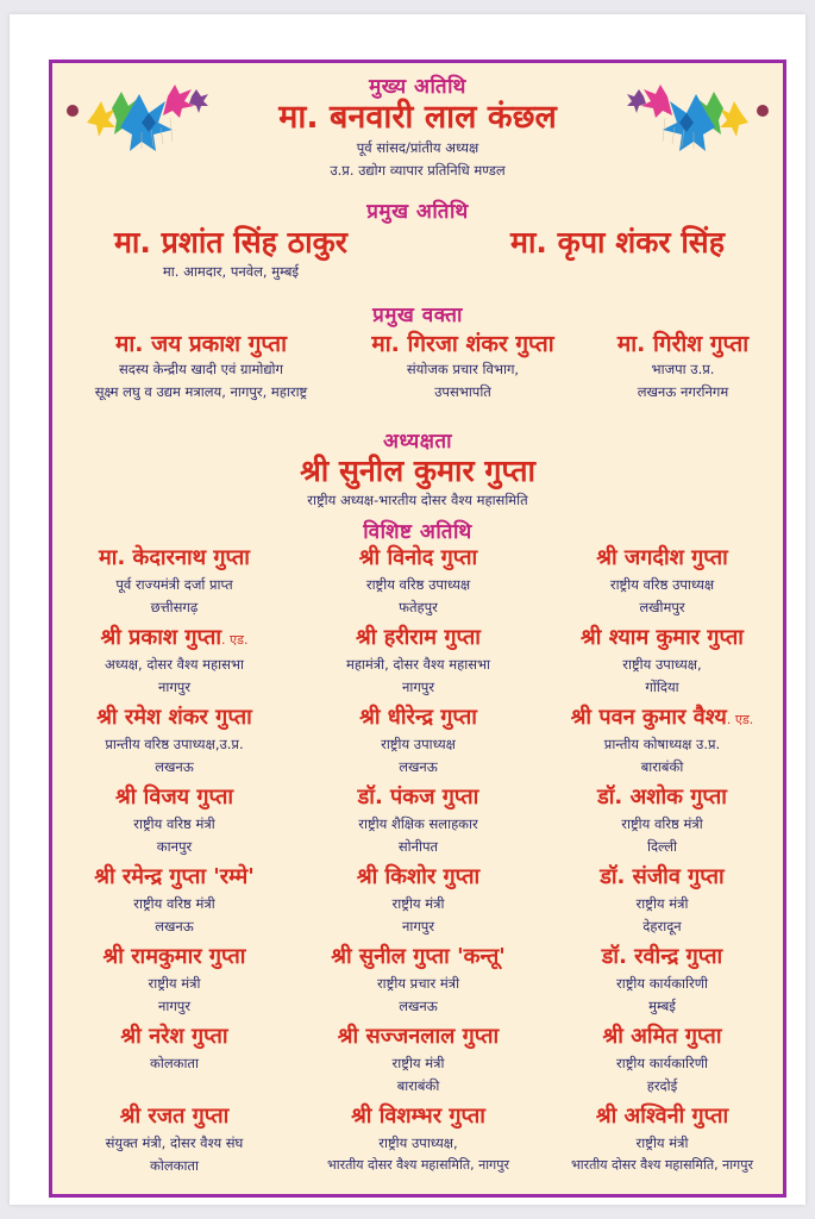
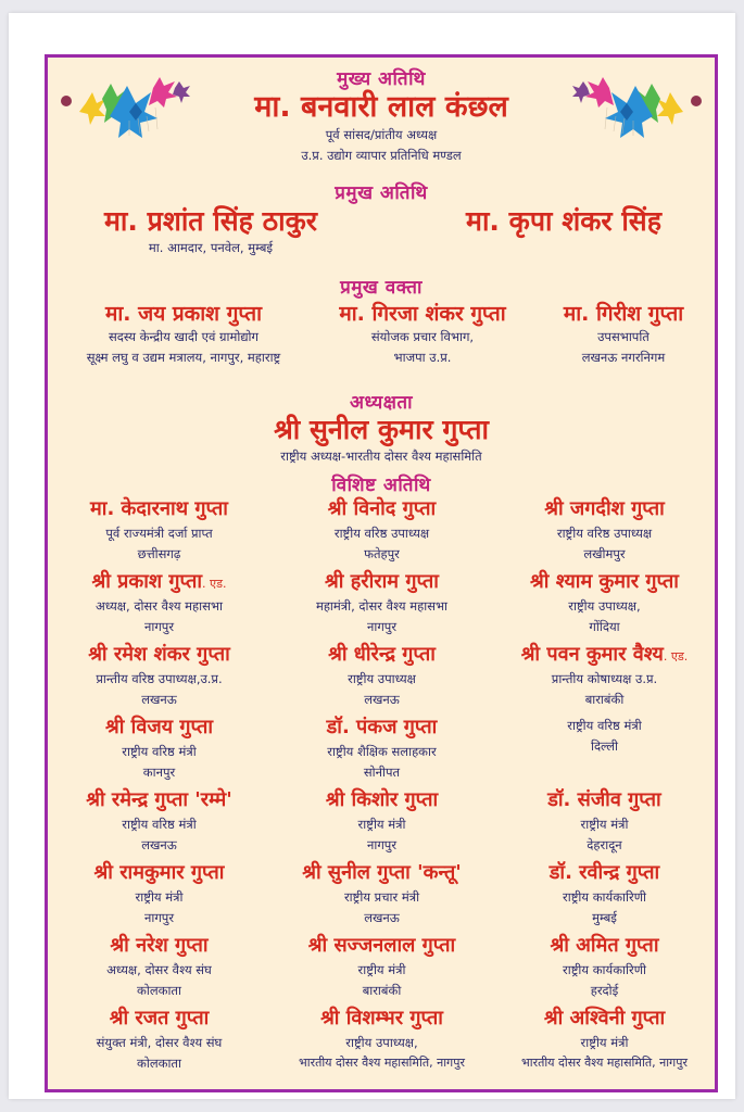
  मुख्य अतिथि
  मा. बनवारी लाल कंछल
  पूर्व सांसद/प्रांतीय अध्यक्ष
  उ.प्र. उद्योग व्यापार प्रतिनिधि मण्डल
  प्रमुख अतिथि
  मा. प्रशांत सिंह ठाकुर
  मा. आमदार, पनवेल, मुम्बई
  मा. कृपा शंकर सिंह
  प्रमुख वक्ता
  मा. जय प्रकाश गुप्ता
  सदस्य केन्द्रीय खादी एवं ग्रामोद्योग
  सूक्ष्म लघु व उद्यम मत्रालय, नागपुर, महाराष्ट्र
  मा. गिरजा शंकर गुप्ता
  संयोजक प्रचार विभाग,
- उपसभापति
+ भाजपा उ.प्र.
  मा. गिरीश गुप्ता
- भाजपा उ.प्र.
+ उपसभापति
  लखनऊ नगरनिगम
  अध्यक्षता
  श्री सुनील कुमार गुप्ता
  राष्ट्रीय अध्यक्ष-भारतीय दोसर वैश्य महासमिति
  विशिष्ट अतिथि
  मा. केदारनाथ गुप्ता
  पूर्व राज्यमंत्री दर्जा प्राप्त
  छत्तीसगढ़
  श्री विनोद गुप्ता
  राष्ट्रीय वरिष्ठ उपाध्यक्ष
  फतेहपुर
  श्री जगदीश गुप्ता
  राष्ट्रीय वरिष्ठ उपाध्यक्ष
  लखीमपुर
  श्री प्रकाश गुप्ता. एड.
  अध्यक्ष, दोसर वैश्य महासभा
  नागपुर
  श्री हरीराम गुप्ता
  महामंत्री, दोसर वैश्य महासभा
  नागपुर
  श्री श्याम कुमार गुप्ता
  राष्ट्रीय उपाध्यक्ष,
  गोंदिया
  श्री रमेश शंकर गुप्ता
  प्रान्तीय वरिष्ठ उपाध्यक्ष,उ.प्र.
  लखनऊ
  श्री धीरेन्द्र गुप्ता
  राष्ट्रीय उपाध्यक्ष
  लखनऊ
  श्री पवन कुमार वैश्य. एड.
  प्रान्तीय कोषाध्यक्ष उ.प्र.
  बाराबंकी
  श्री विजय गुप्ता
  राष्ट्रीय वरिष्ठ मंत्री
  कानपुर
  डॉ. पंकज गुप्ता
  राष्ट्रीय शैक्षिक सलाहकार
  सोनीपत
- डॉ. अशोक गुप्ता
  राष्ट्रीय वरिष्ठ मंत्री
  दिल्ली
  श्री रमेन्द्र गुप्ता 'रम्मे'
  राष्ट्रीय वरिष्ठ मंत्री
  लखनऊ
  श्री किशोर गुप्ता
  राष्ट्रीय मंत्री
  नागपुर
  डॉ. संजीव गुप्ता
  राष्ट्रीय मंत्री
  देहरादून
  श्री रामकुमार गुप्ता
  राष्ट्रीय मंत्री
  नागपुर
  श्री सुनील गुप्ता 'कन्तू'
  राष्ट्रीय प्रचार मंत्री
  लखनऊ
  डॉ. रवीन्द्र गुप्ता
  राष्ट्रीय कार्यकारिणी
  मुम्बई
  श्री नरेश गुप्ता
+ अध्यक्ष, दोसर वैश्य संघ
  कोलकाता
  श्री सज्जनलाल गुप्ता
  राष्ट्रीय मंत्री
  बाराबंकी
  श्री अमित गुप्ता
  राष्ट्रीय कार्यकारिणी
  हरदोई
  श्री रजत गुप्ता
  संयुक्त मंत्री, दोसर वैश्य संघ
  कोलकाता
  श्री विशम्भर गुप्ता
  राष्ट्रीय उपाध्यक्ष,
  भारतीय दोसर वैश्य महासमिति, नागपुर
  श्री अश्विनी गुप्ता
  राष्ट्रीय मंत्री
  भारतीय दोसर वैश्य महासमिति, नागपुर
